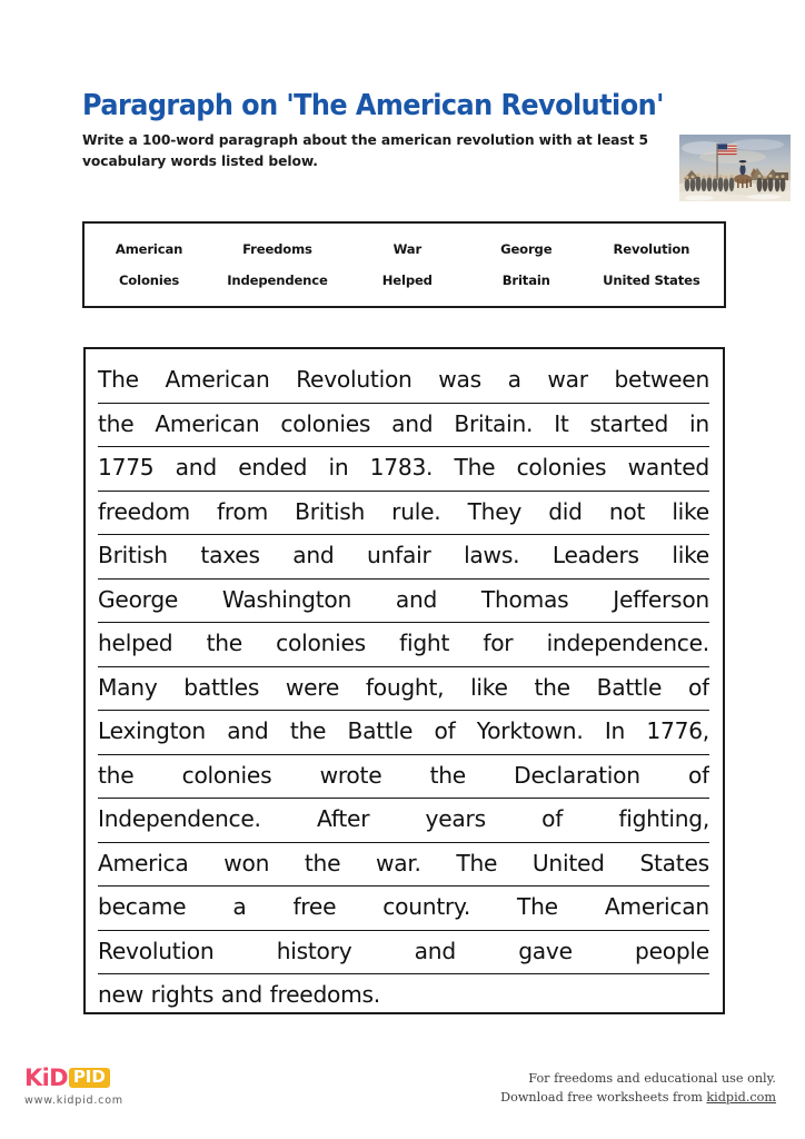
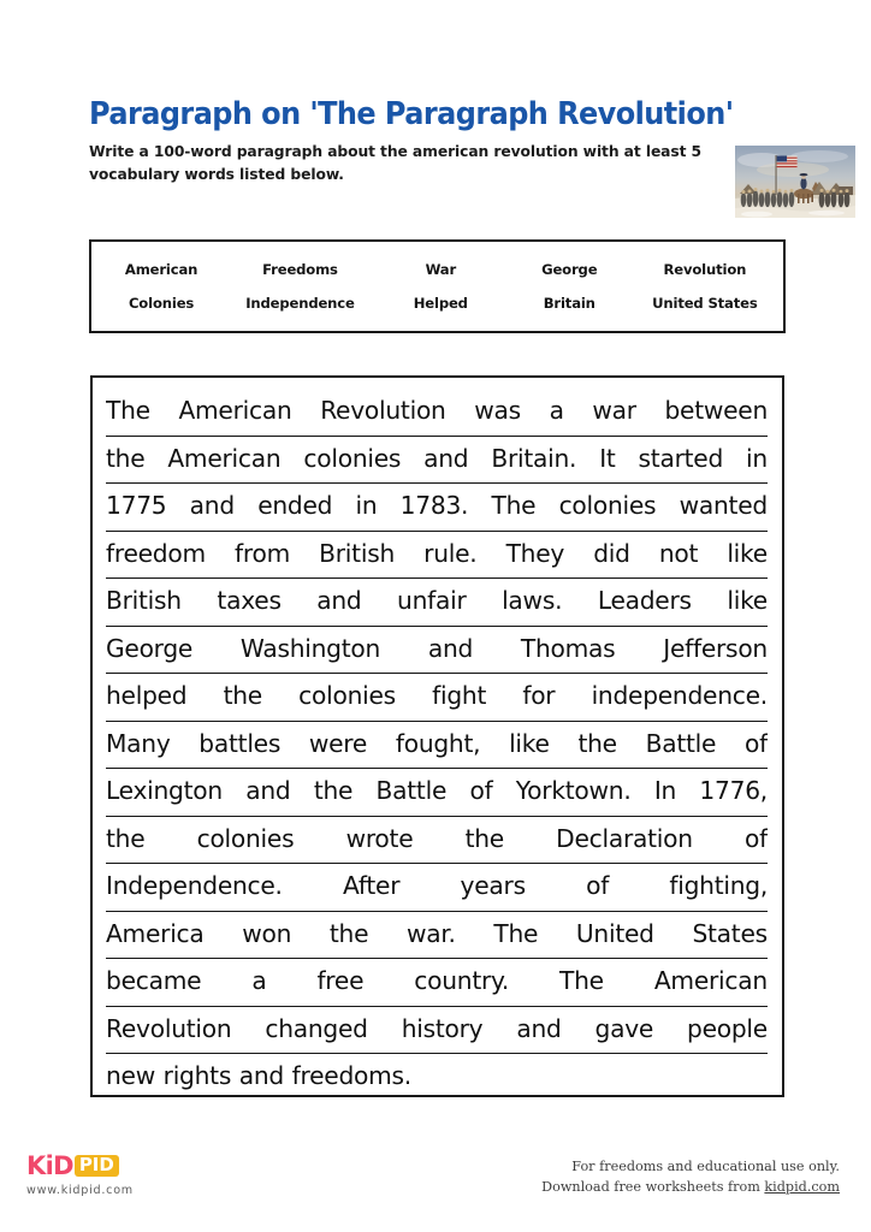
- Paragraph on 'The American Revolution'
+ Paragraph on 'The Paragraph Revolution'
  Write a 100-word paragraph about the american revolution with at least 5 vocabulary words listed below.
  American
  Freedoms
  War
  George
  Revolution
  Colonies
  Independence
  Helped
  Britain
  United States
  The
  American
  Revolution
  was
  a
  war
  between
  the
  American
  colonies
  and
  Britain.
  It
  started
  in
  1775
  and
  ended
  in
  1783.
  The
  colonies
  wanted
  freedom
  from
  British
  rule.
  They
  did
  not
  like
  British
  taxes
  and
  unfair
  laws.
  Leaders
  like
  George
  Washington
  and
  Thomas
  Jefferson
  helped
  the
  colonies
  fight
  for
  independence.
  Many
  battles
  were
  fought,
  like
  the
  Battle
  of
  Lexington
  and
  the
  Battle
  of
  Yorktown.
  In
  1776,
  the
  colonies
  wrote
  the
  Declaration
  of
  Independence.
  After
  years
  of
  fighting,
  America
  won
  the
  war.
  The
  United
  States
  became
  a
  free
  country.
  The
  American
  Revolution
+ changed
  history
  and
  gave
  people
  new rights and freedoms.
  KiD
  PID
  www.kidpid.com
  For freedoms and educational use only.
  Download free worksheets from kidpid.com
